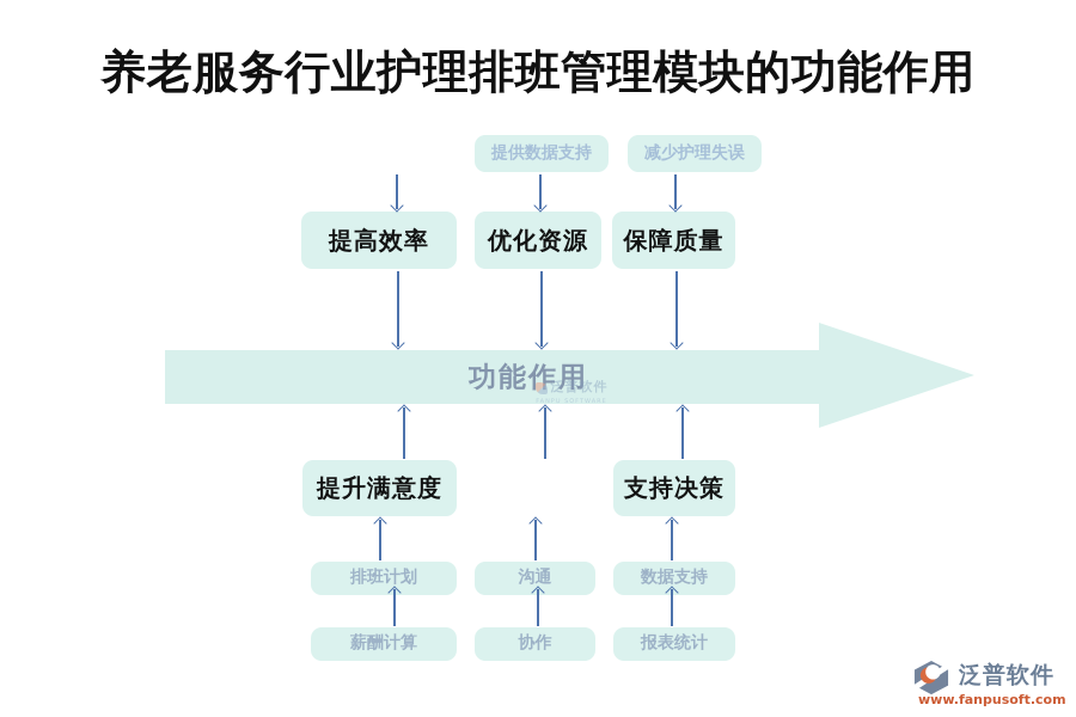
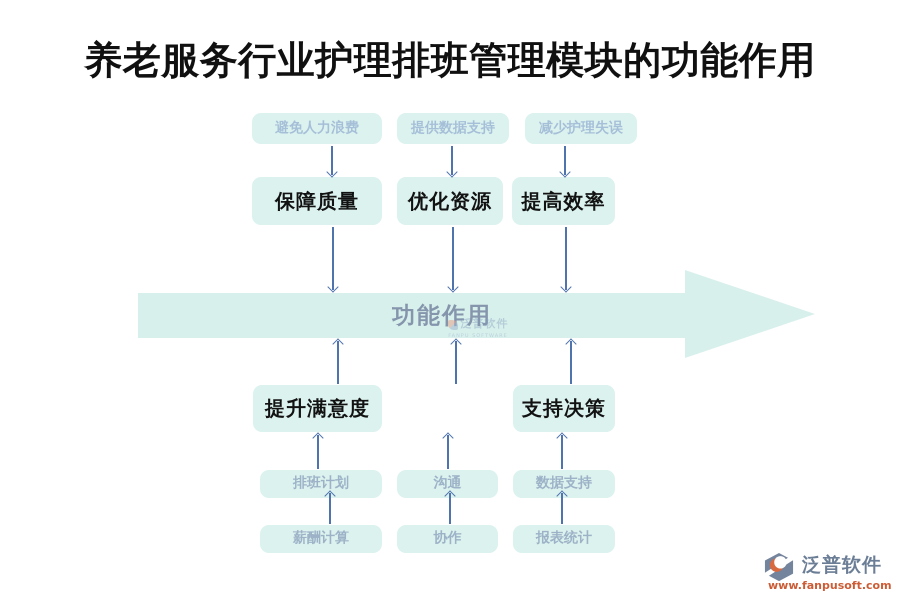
  养老服务行业护理排班管理模块的功能作用
+ 避免人力浪费
  提供数据支持
  减少护理失误
- 提高效率
+ 保障质量
  优化资源
- 保障质量
+ 提高效率
  功能作用
  泛普软件
  提升满意度
  支持决策
  排班计划
  沟通
  数据支持
  薪酬计算
  协作
  报表统计
  泛普软件
  www.fanpusoft.com
